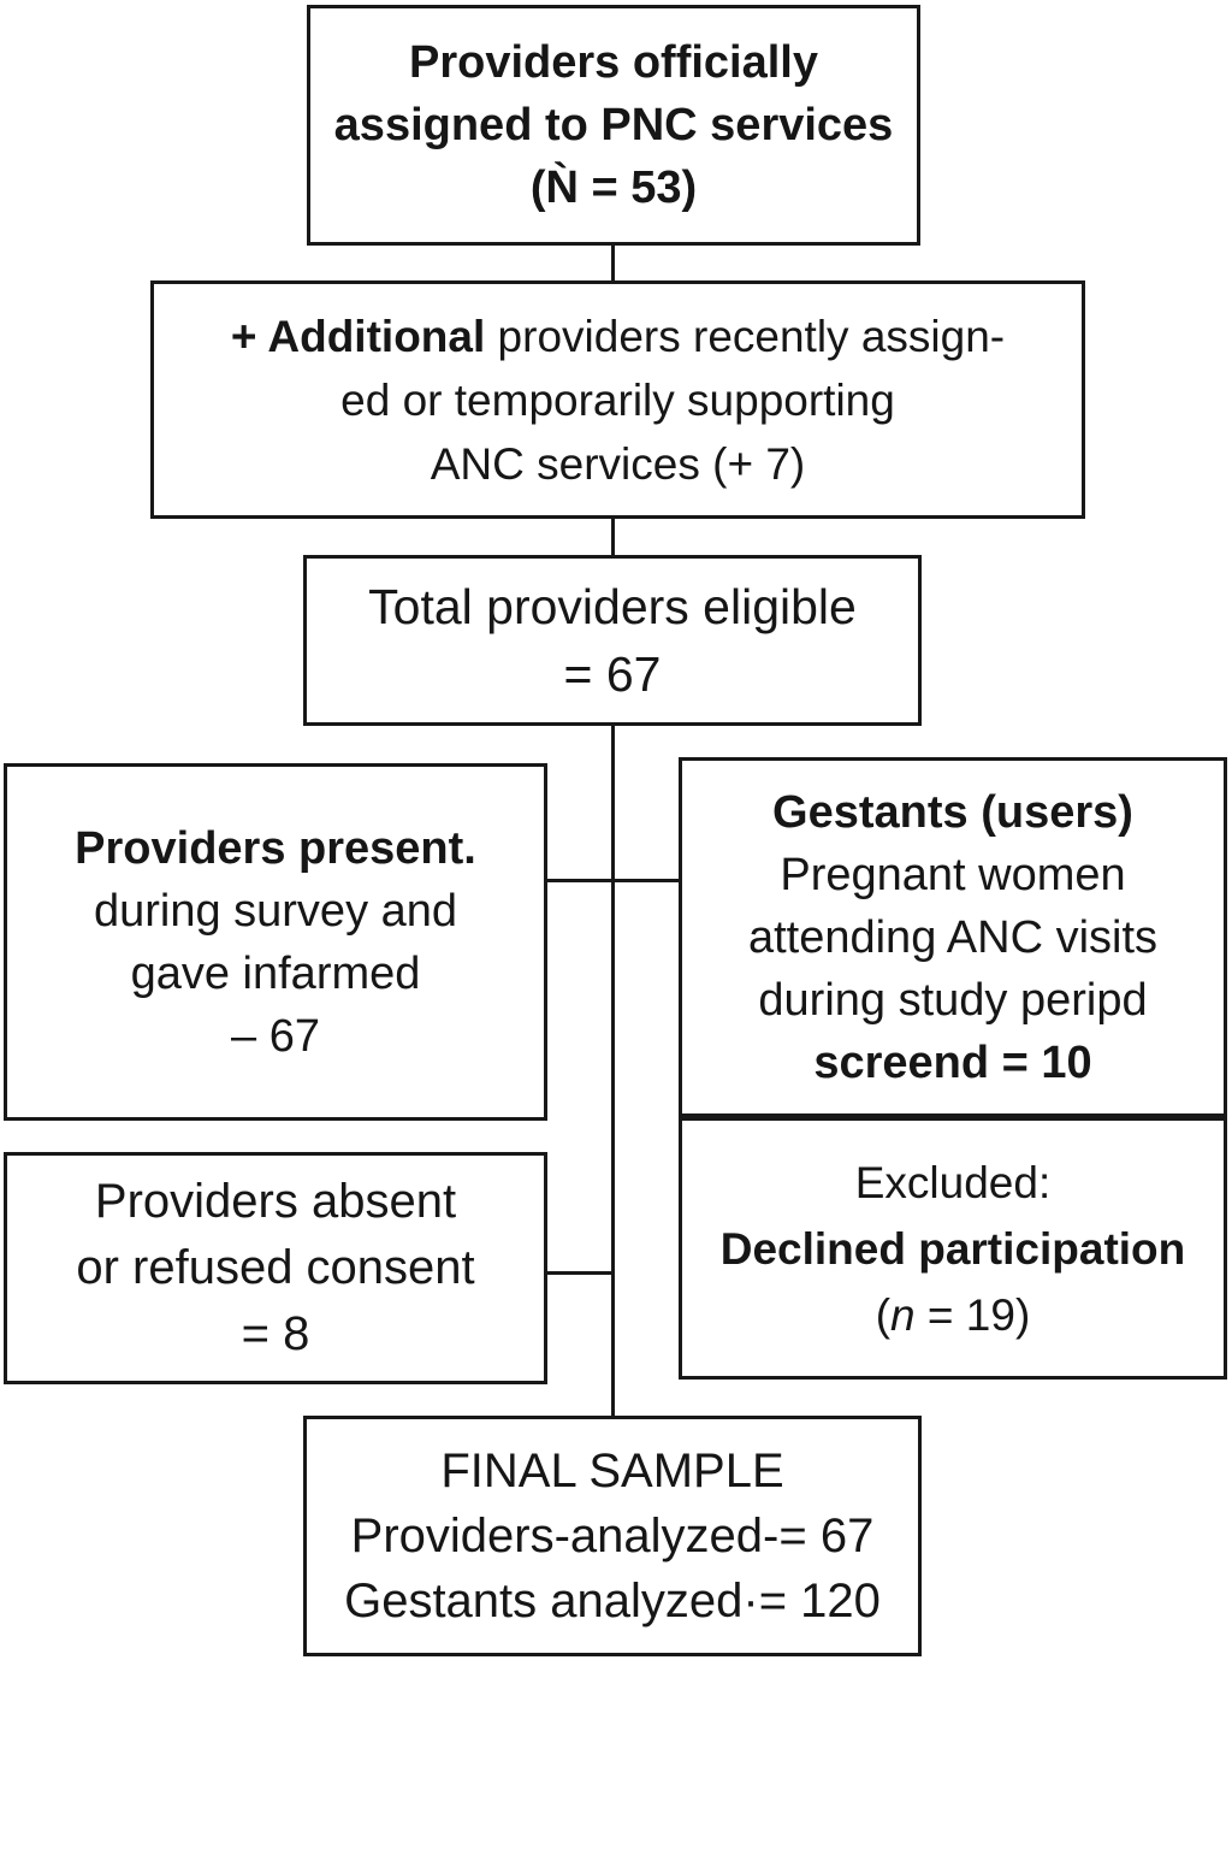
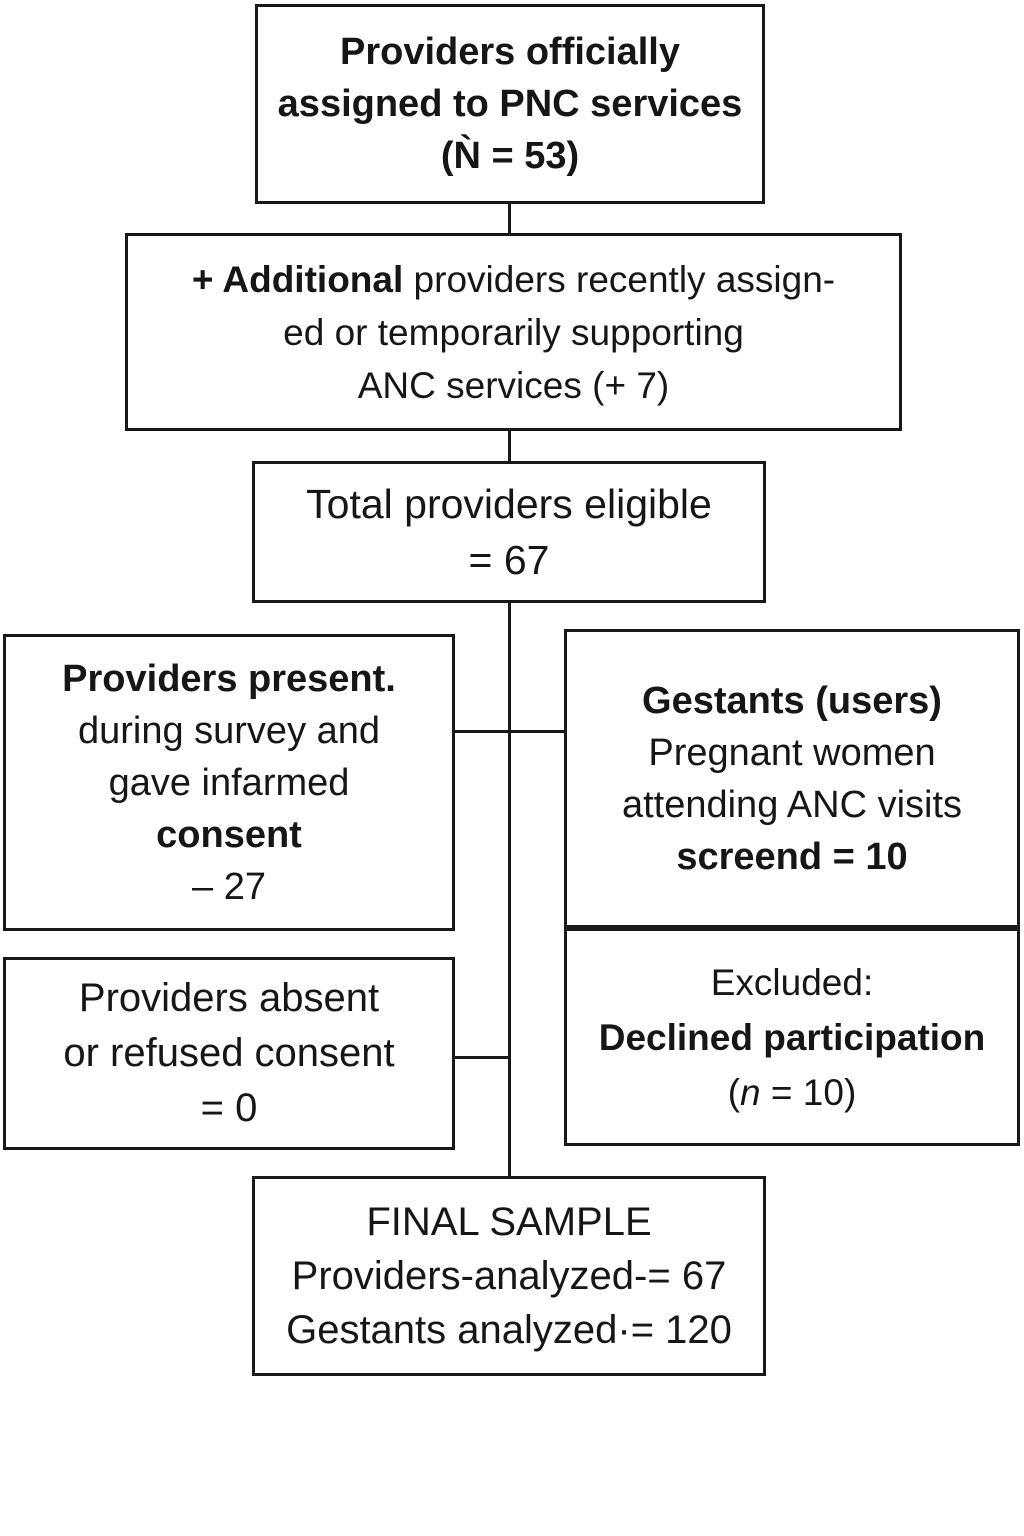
  Providers officially
  assigned to PNC services
  (Ǹ = 53)
  + Additional providers recently assign-
  ed or temporarily supporting
  ANC services (+ 7)
  Total providers eligible
  = 67
  Providers present.
  during survey and
  gave infarmed
+ consent
- – 67
+ – 27
  Gestants (users)
  Pregnant women
  attending ANC visits
- during study peripd
  screend = 10
  Providers absent
  or refused consent
- = 8
+ = 0
  Excluded:
  Declined participation
- (n = 19)
+ (n = 10)
  FINAL SAMPLE
  Providers-analyzed-= 67
  Gestants analyzed·= 120
